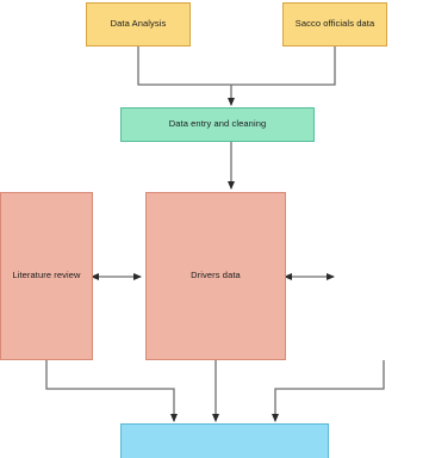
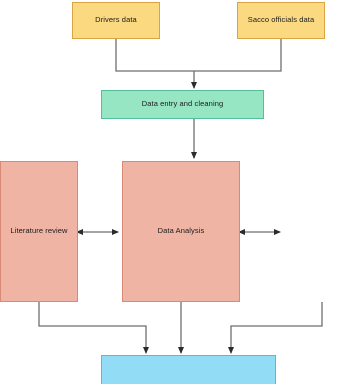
- Data Analysis
+ Drivers data
  Sacco officials data
  Data entry and cleaning
  Literature review
- Drivers data
+ Data Analysis
